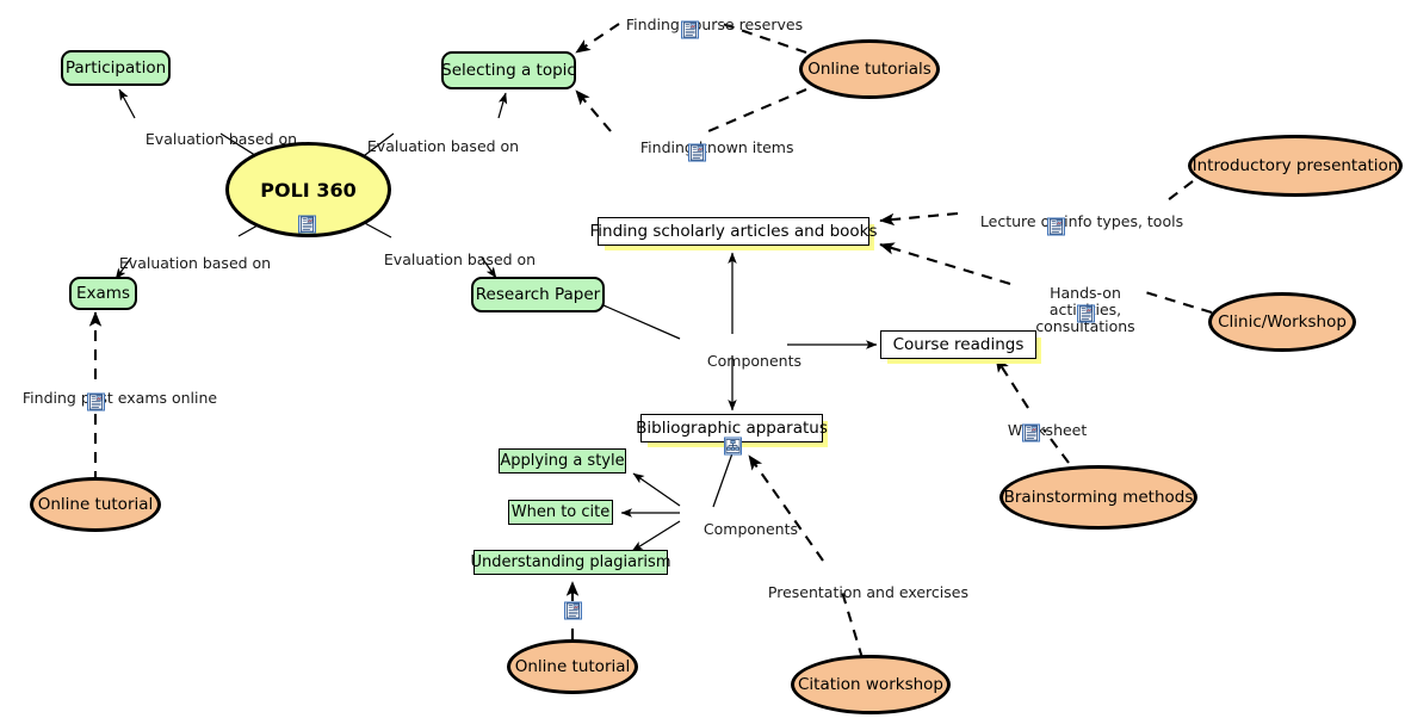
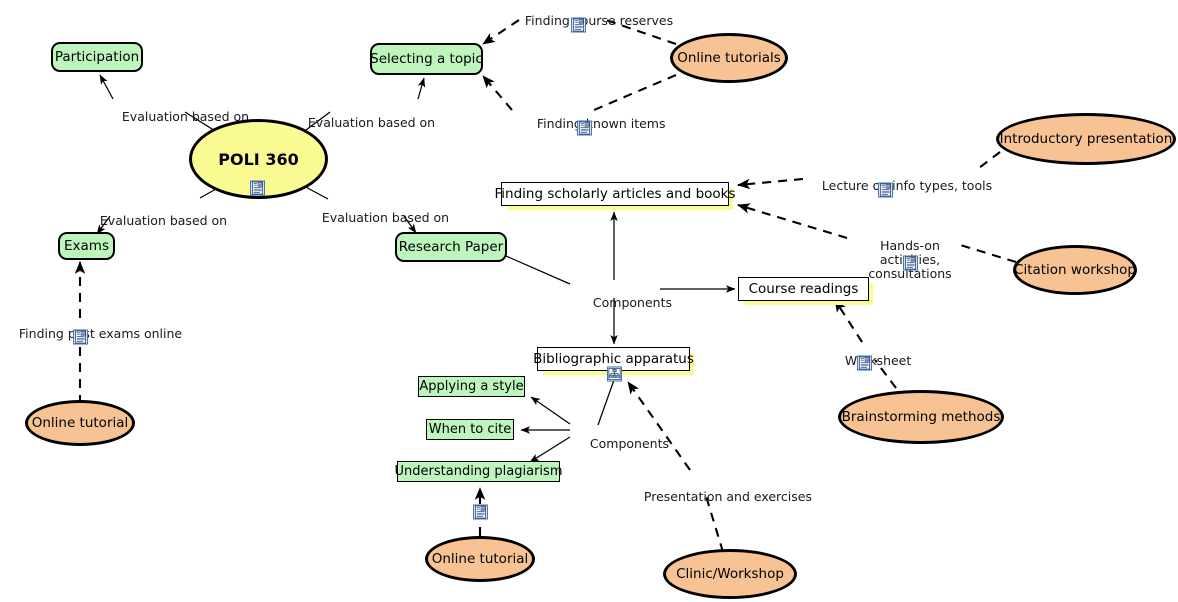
  Participation
  Selecting a topic
  POLI 360
  Exams
  Research Paper
  Online tutorials
  Introductory presentation
- Clinic/Workshop
+ Citation workshop
  Online tutorial
  Brainstorming methods
- Citation workshop
+ Clinic/Workshop
  Online tutorial
  Finding scholarly articles and books
  Course readings
  Bibliographic apparatus
  Applying a style
  When to cite
  Understanding plagiarism
  Evaluation based on
  Evaluation based on
  Evaluation based on
  Evaluation based on
  Findingurse reserves
  Findinnown items
  Lecture o info types, tools
  Hands-on actiies,
  consultations
  Finding pt exams online
  Components
  Components
  Wksheet
  Presentation and exercises
